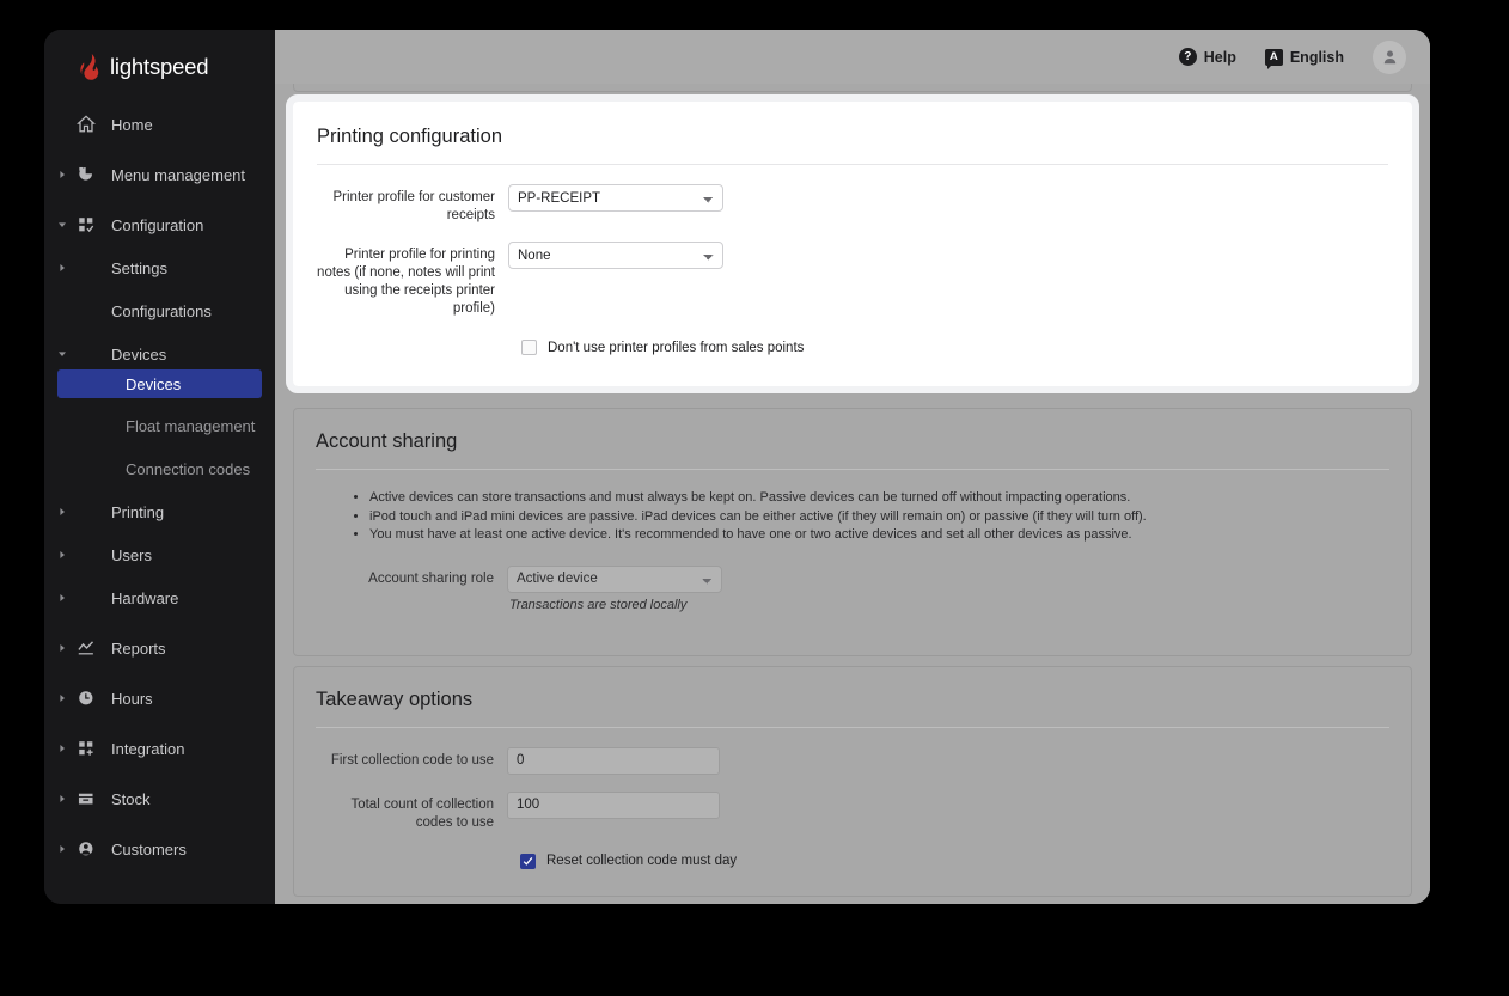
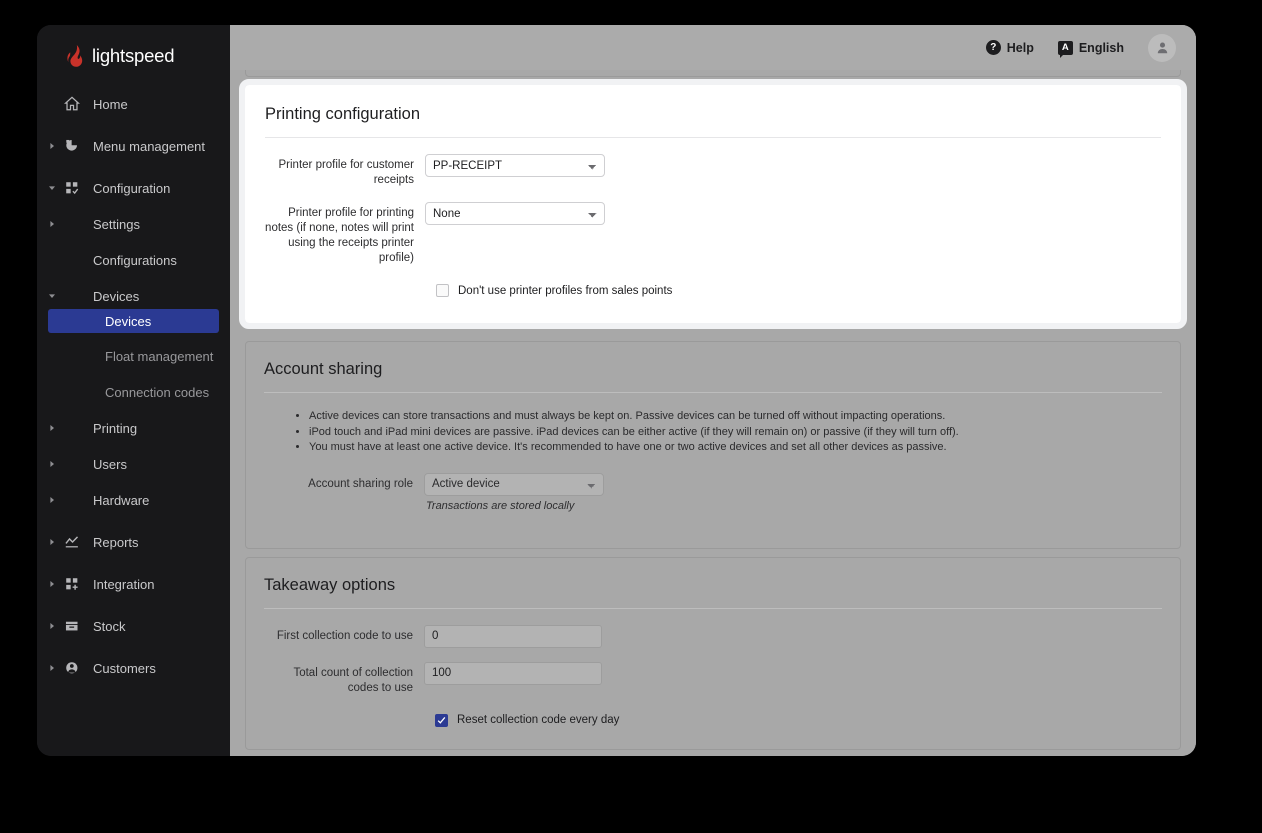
  lightspeed
  Home
  Menu management
  Configuration
  Settings
  Configurations
  Devices
  Devices
  Float management
  Connection codes
  Printing
  Users
  Hardware
  Reports
- Hours
  Integration
  Stock
  Customers
  ?
  Help
  A
  English
  Printing configuration
  Printer profile for customer receipts
  PP-RECEIPT
  Printer profile for printing notes (if none, notes will print using the receipts printer profile)
  None
  Don't use printer profiles from sales points
  Account sharing
  Active devices can store transactions and must always be kept on. Passive devices can be turned off without impacting operations.
  iPod touch and iPad mini devices are passive. iPad devices can be either active (if they will remain on) or passive (if they will turn off).
  You must have at least one active device. It's recommended to have one or two active devices and set all other devices as passive.
  Account sharing role
  Active device
  Transactions are stored locally
  Takeaway options
  First collection code to use
  0
  Total count of collection codes to use
  100
- Reset collection code must day
+ Reset collection code every day
